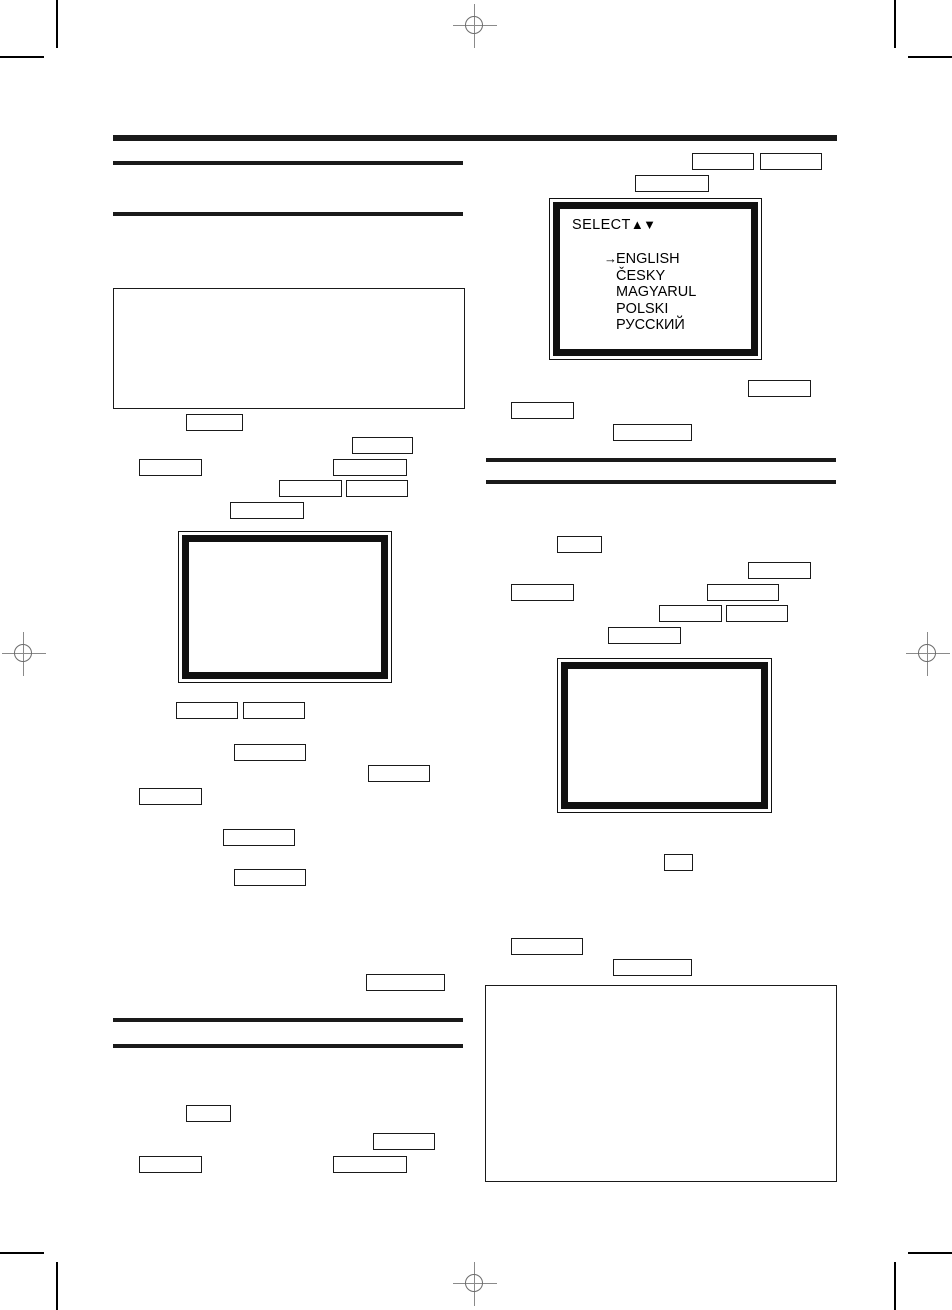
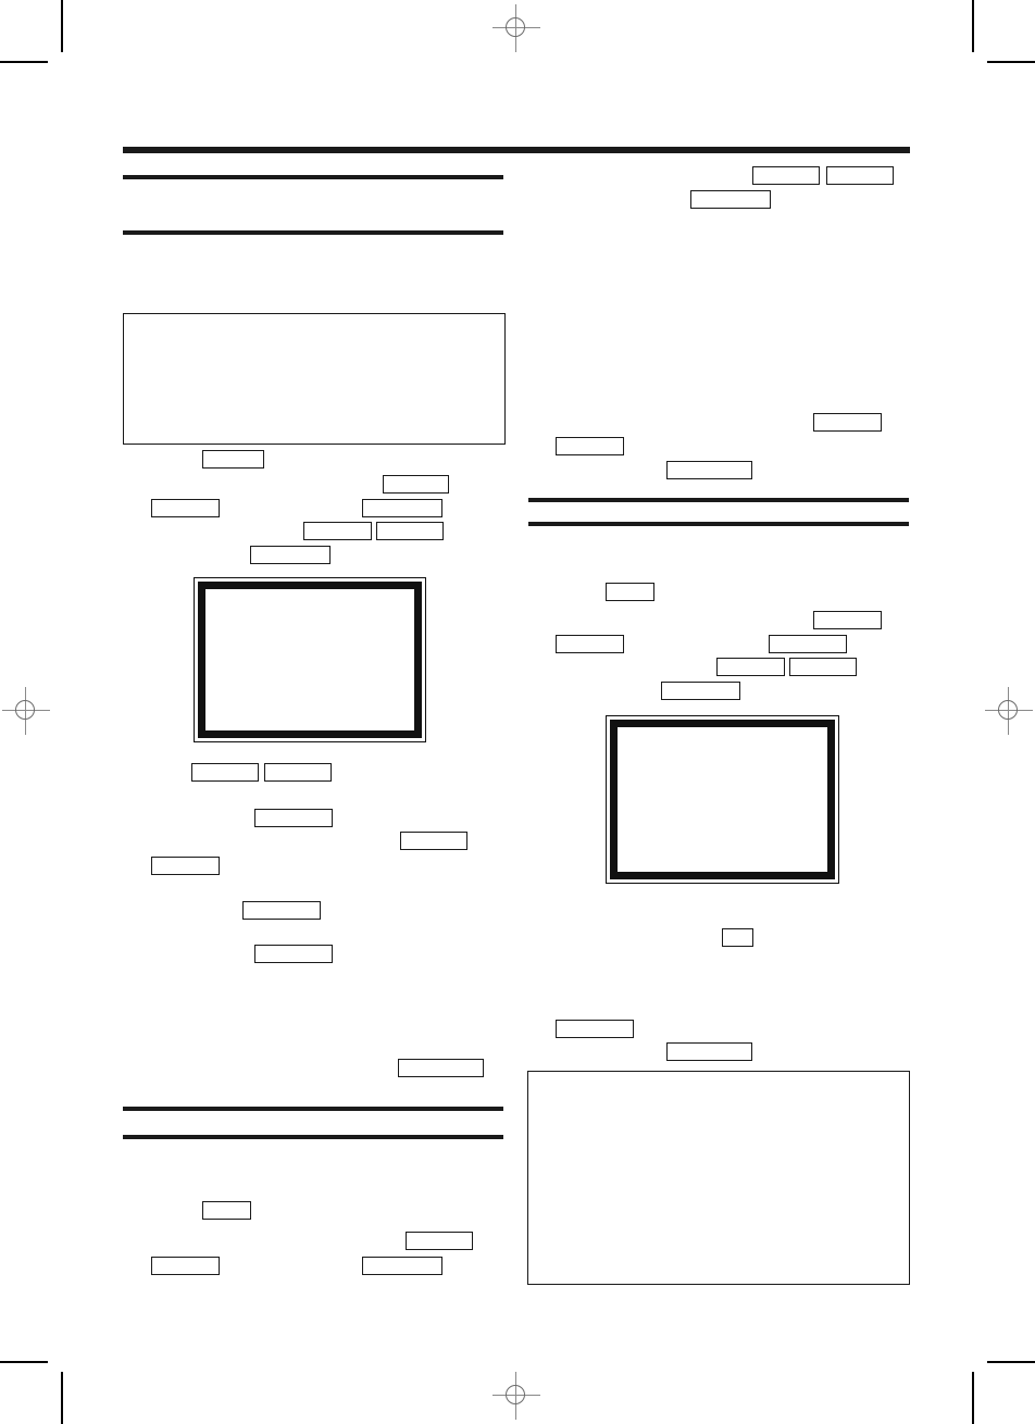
- SELECT▲▼
- →ENGLISH
- ČESKY
- MAGYARUL
- POLSKI
- РУССКИЙ
